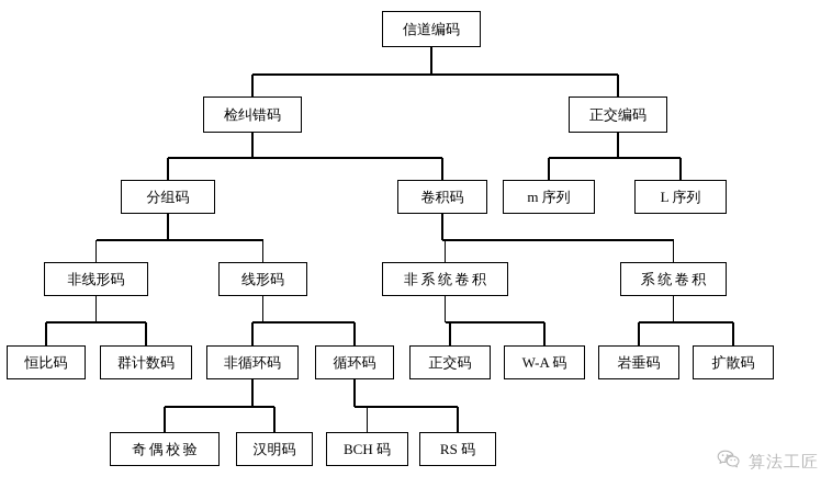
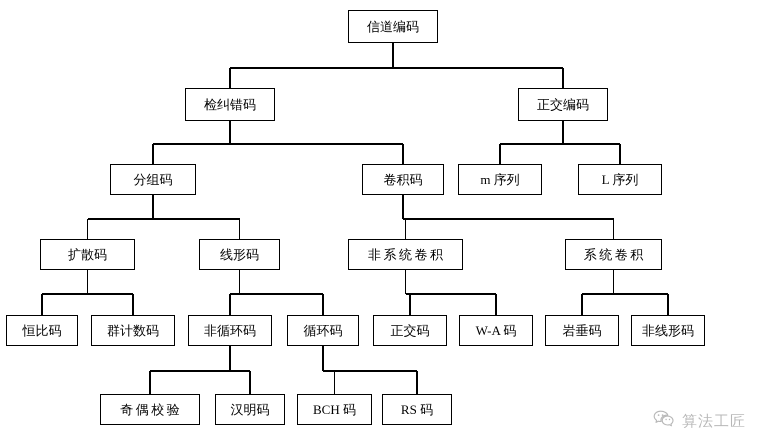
  信道编码
  检纠错码
  正交编码
  分组码
  卷积码
  m 序列
  L 序列
- 非线形码
+ 扩散码
  线形码
  非系统卷积
  系统卷积
  恒比码
  群计数码
  非循环码
  循环码
  正交码
  W-A 码
  岩垂码
- 扩散码
+ 非线形码
  奇偶校验
  汉明码
  BCH 码
  RS 码
  算法工匠
